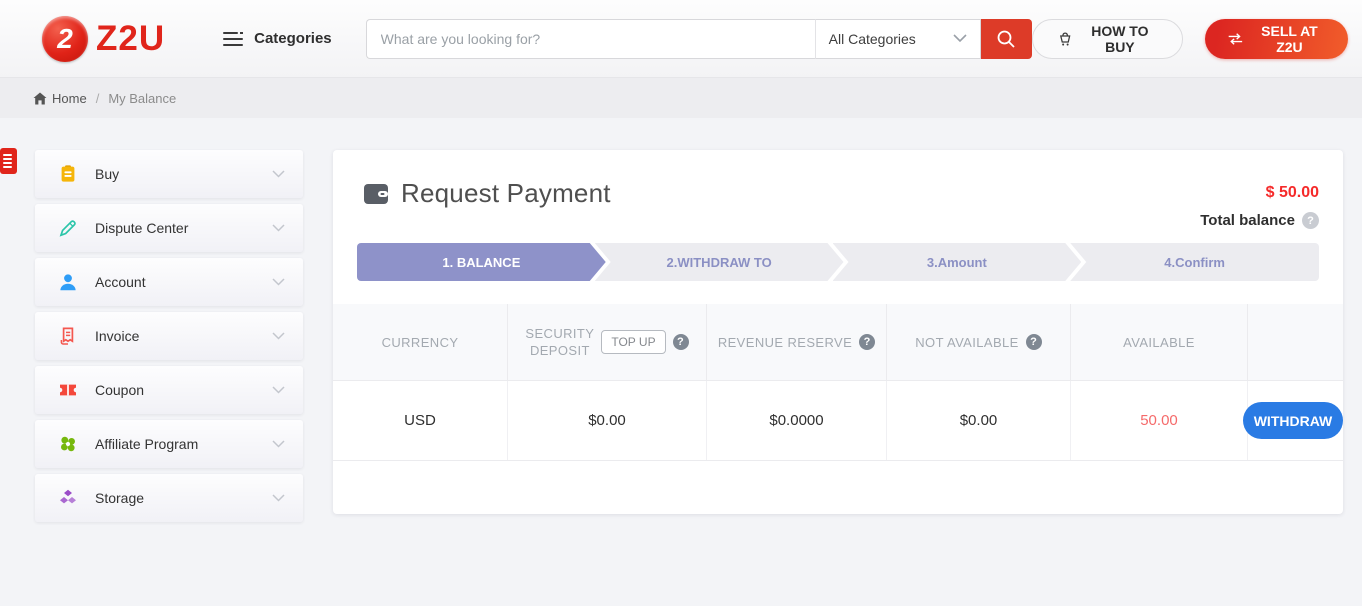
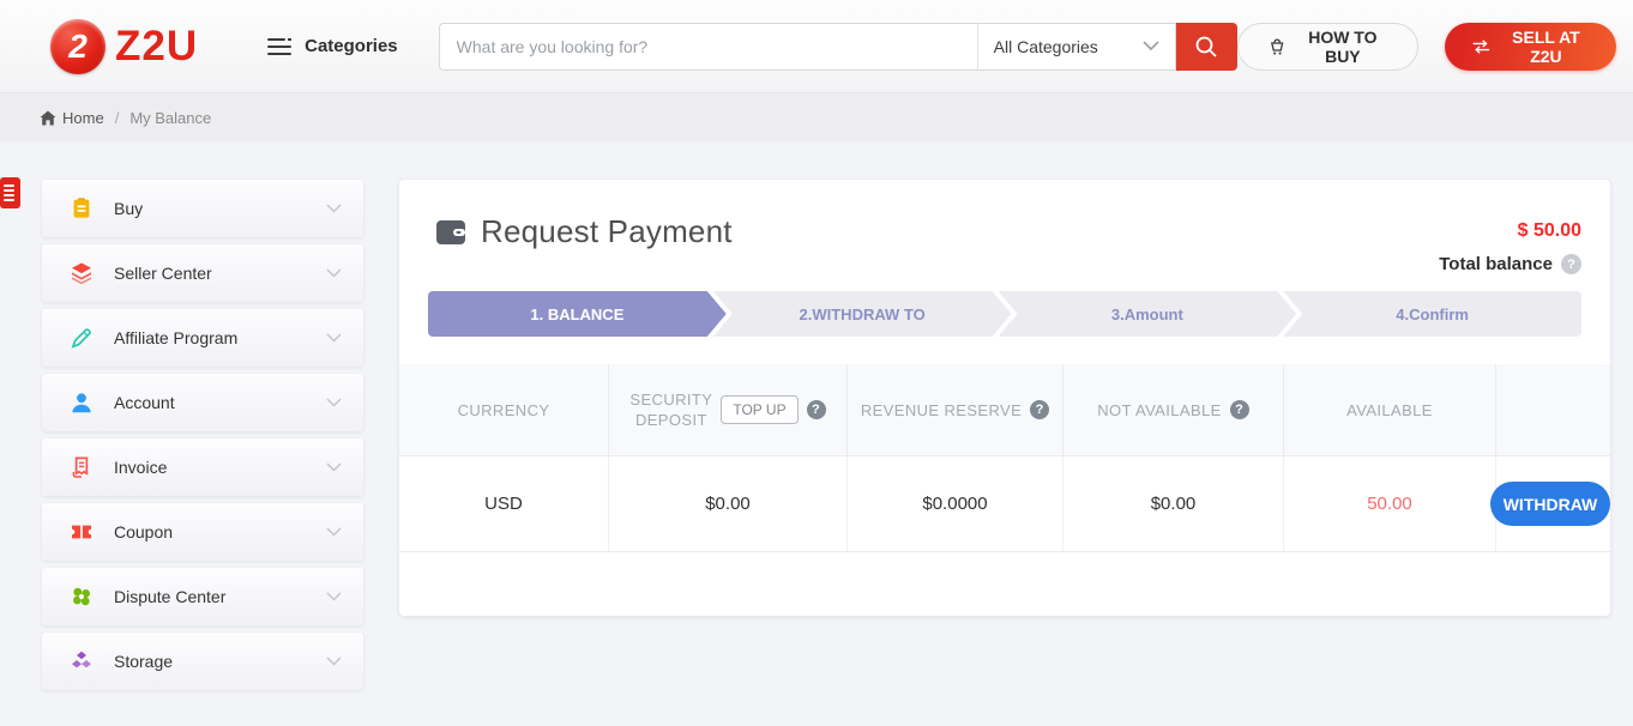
  2
  Z2U
  Categories
  What are you looking for?
  All Categories
  HOW TO BUY
  SELL AT Z2U
  Home
  /
  My Balance
  Buy
+ Seller Center
- Dispute Center
+ Affiliate Program
  Account
  Invoice
  Coupon
- Affiliate Program
+ Dispute Center
  Storage
  Request Payment
  $ 50.00
  Total balance
  ?
  1. BALANCE
  2.WITHDRAW TO
  3.Amount
  4.Confirm
  CURRENCY
  SECURITY
  DEPOSIT
  TOP UP
  ?
  REVENUE RESERVE
  ?
  NOT AVAILABLE
  ?
  AVAILABLE
  USD
  $0.00
  $0.0000
  $0.00
  50.00
  WITHDRAW
